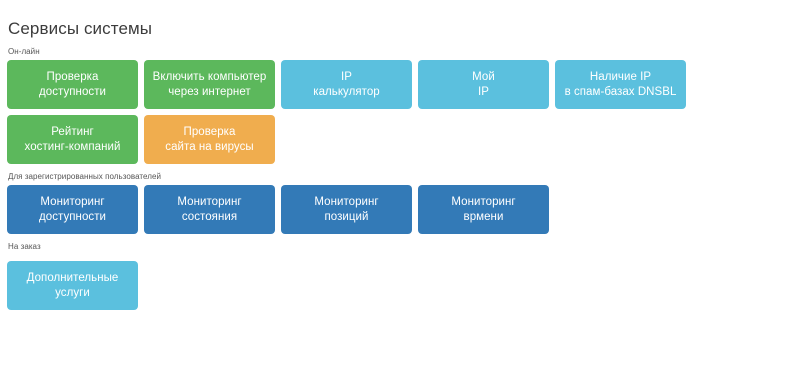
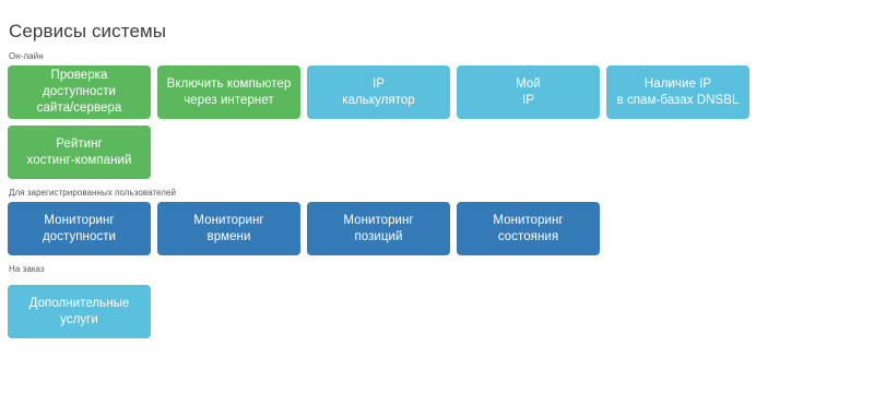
  Сервисы системы
  Он-лайн
  Проверка доступности
+ сайта/сервера
  Включить компьютер
  через интернет
  IP
  калькулятор
  Мой
  IP
  Наличие IP
  в спам-базах DNSBL
  Рейтинг
  хостинг-компаний
- Проверка
- сайта на вирусы
  Для зарегистрированных пользователей
  Мониторинг
  доступности
  Мониторинг
- состояния
+ врмени
  Мониторинг
  позиций
  Мониторинг
- врмени
+ состояния
  На заказ
  Дополнительные
  услуги
